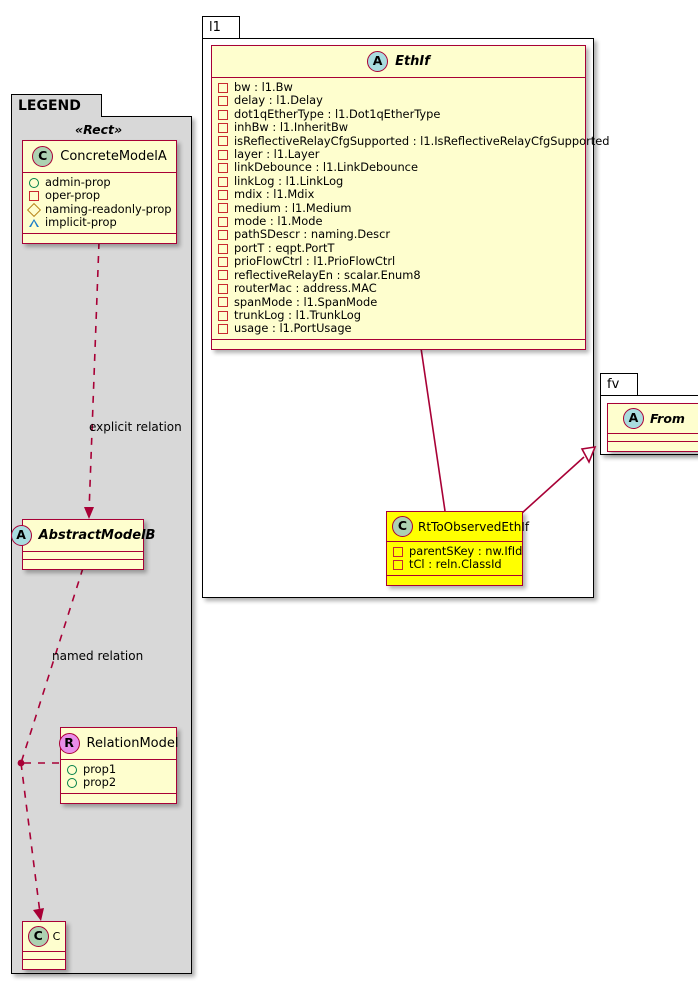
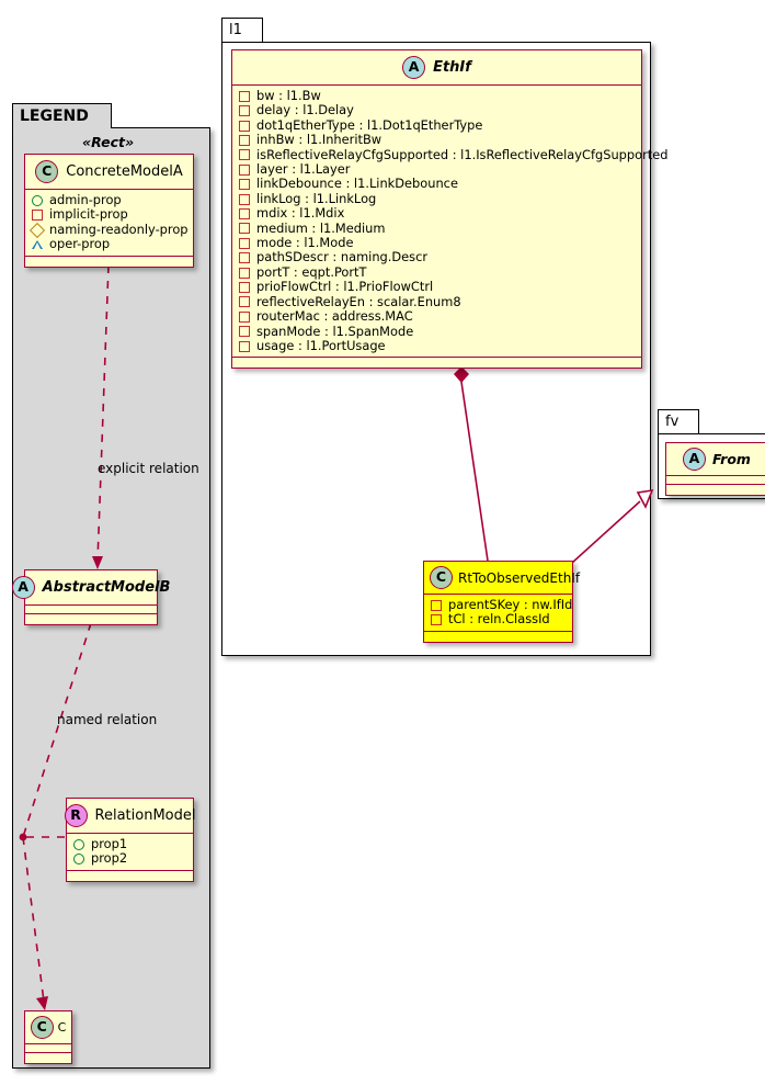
  LEGEND
  «Rect»
  C
  ConcreteModelA
  admin-prop
- oper-prop
+ implicit-prop
  naming-readonly-prop
- implicit-prop
+ oper-prop
  A
  AbstractModelB
  R
  RelationModel
  prop1
  prop2
  C
  C
  explicit relation
  named relation
  l1
  A
  EthIf
  bw : l1.Bw
  delay : l1.Delay
  dot1qEtherType : l1.Dot1qEtherType
  inhBw : l1.InheritBw
  isReflectiveRelayCfgSupported : l1.IsReflectiveRelayCfgSupported
  layer : l1.Layer
  linkDebounce : l1.LinkDebounce
  linkLog : l1.LinkLog
  mdix : l1.Mdix
  medium : l1.Medium
  mode : l1.Mode
  pathSDescr : naming.Descr
  portT : eqpt.PortT
  prioFlowCtrl : l1.PrioFlowCtrl
  reflectiveRelayEn : scalar.Enum8
  routerMac : address.MAC
  spanMode : l1.SpanMode
- trunkLog : l1.TrunkLog
  usage : l1.PortUsage
  C
  RtToObservedEthIf
  parentSKey : nw.IfId
  tCl : reln.ClassId
  fv
  A
  From
